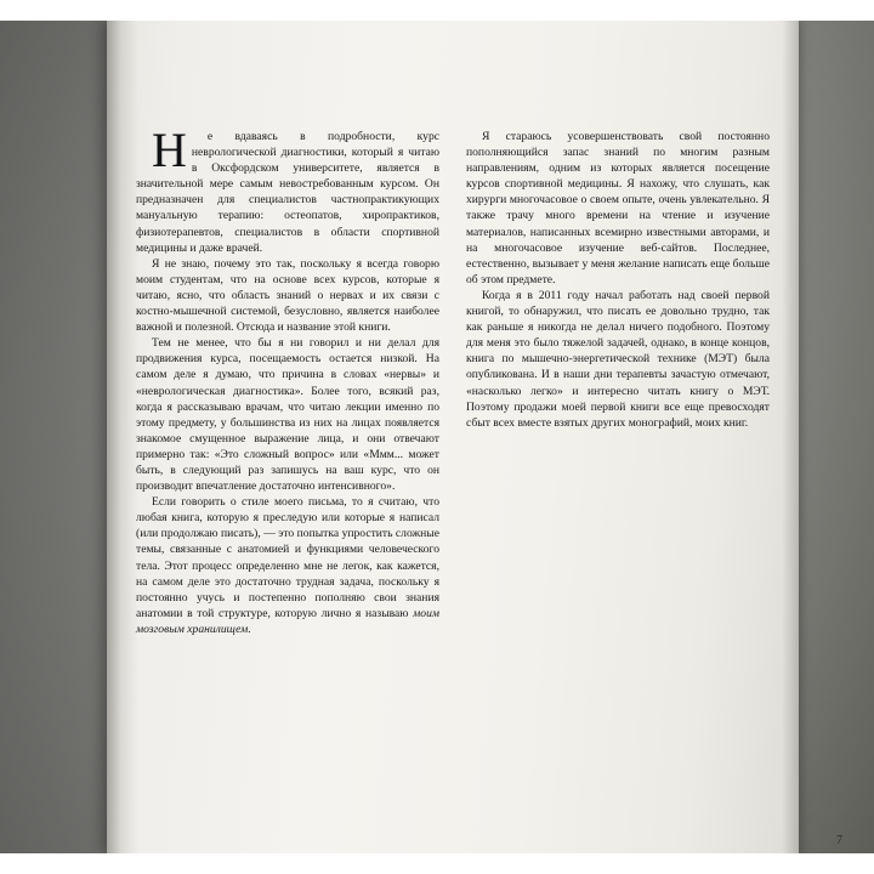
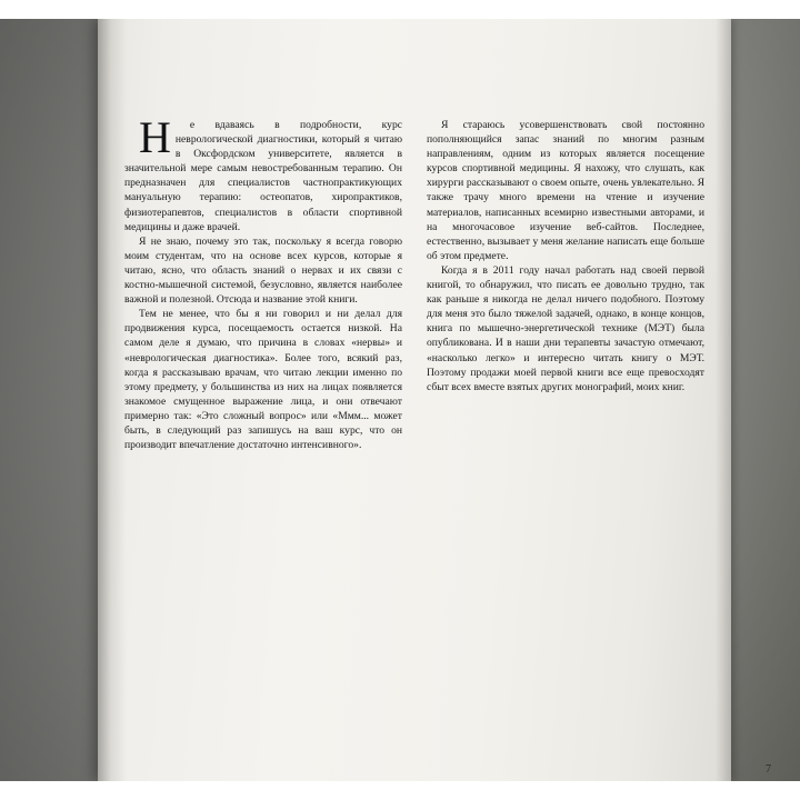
  Н
- е вдаваясь в подробности, курс неврологической диагностики, который я читаю в Оксфордском университете, является в значительной мере самым невостребованным курсом. Он предназначен для специалистов частнопрактикующих мануальную терапию: остеопатов, хиропрактиков, физиотерапевтов, специалистов в области спортивной медицины и даже врачей.
+ е вдаваясь в подробности, курс неврологической диагностики, который я читаю в Оксфордском университете, является в значительной мере самым невостребованным терапию. Он предназначен для специалистов частнопрактикующих мануальную терапию: остеопатов, хиропрактиков, физиотерапевтов, специалистов в области спортивной медицины и даже врачей.
  Я не знаю, почему это так, поскольку я всегда говорю моим студентам, что на основе всех курсов, которые я читаю, ясно, что область знаний о нервах и их связи с костно-мышечной системой, безусловно, является наиболее важной и полезной. Отсюда и название этой книги.
  Тем не менее, что бы я ни говорил и ни делал для продвижения курса, посещаемость остается низкой. На самом деле я думаю, что причина в словах «нервы» и «неврологическая диагностика». Более того, всякий раз, когда я рассказываю врачам, что читаю лекции именно по этому предмету, у большинства из них на лицах появляется знакомое смущенное выражение лица, и они отвечают примерно так: «Это сложный вопрос» или «Ммм... может быть, в следующий раз запишусь на ваш курс, что он производит впечатление достаточно интенсивного».
- Если говорить о стиле моего письма, то я считаю, что любая книга, которую я преследую или которые я написал (или продолжаю писать), — это попытка упростить сложные темы, связанные с анатомией и функциями человеческого тела. Этот процесс определенно мне не легок, как кажется, на самом деле это достаточно трудная задача, поскольку я постоянно учусь и постепенно пополняю свои знания анатомии в той структуре, которую лично я называю моим мозговым хранилищем.
- Я стараюсь усовершенствовать свой постоянно пополняющийся запас знаний по многим разным направлениям, одним из которых является посещение курсов спортивной медицины. Я нахожу, что слушать, как хирурги многочасовое о своем опыте, очень увлекательно. Я также трачу много времени на чтение и изучение материалов, написанных всемирно известными авторами, и на многочасовое изучение веб-сайтов. Последнее, естественно, вызывает у меня желание написать еще больше об этом предмете.
+ Я стараюсь усовершенствовать свой постоянно пополняющийся запас знаний по многим разным направлениям, одним из которых является посещение курсов спортивной медицины. Я нахожу, что слушать, как хирурги рассказывают о своем опыте, очень увлекательно. Я также трачу много времени на чтение и изучение материалов, написанных всемирно известными авторами, и на многочасовое изучение веб-сайтов. Последнее, естественно, вызывает у меня желание написать еще больше об этом предмете.
  Когда я в 2011 году начал работать над своей первой книгой, то обнаружил, что писать ее довольно трудно, так как раньше я никогда не делал ничего подобного. Поэтому для меня это было тяжелой задачей, однако, в конце концов, книга по мышечно-энергетической технике (МЭТ) была опубликована. И в наши дни терапевты зачастую отмечают, «насколько легко» и интересно читать книгу о МЭТ. Поэтому продажи моей первой книги все еще превосходят сбыт всех вместе взятых других монографий, моих книг.
  7
